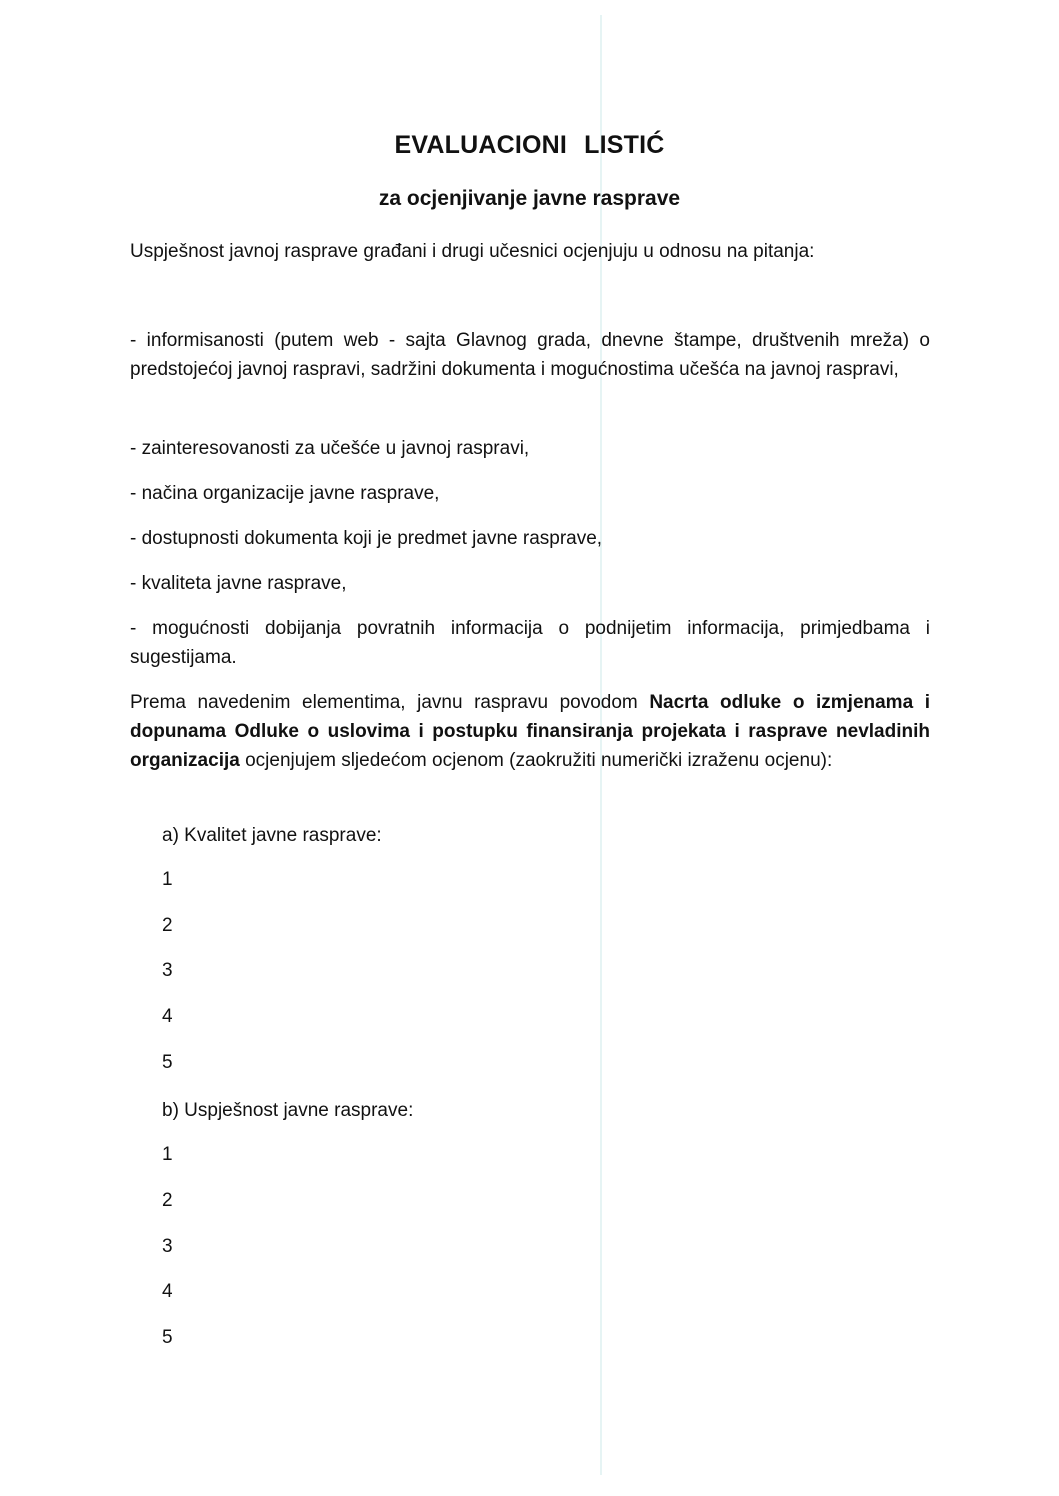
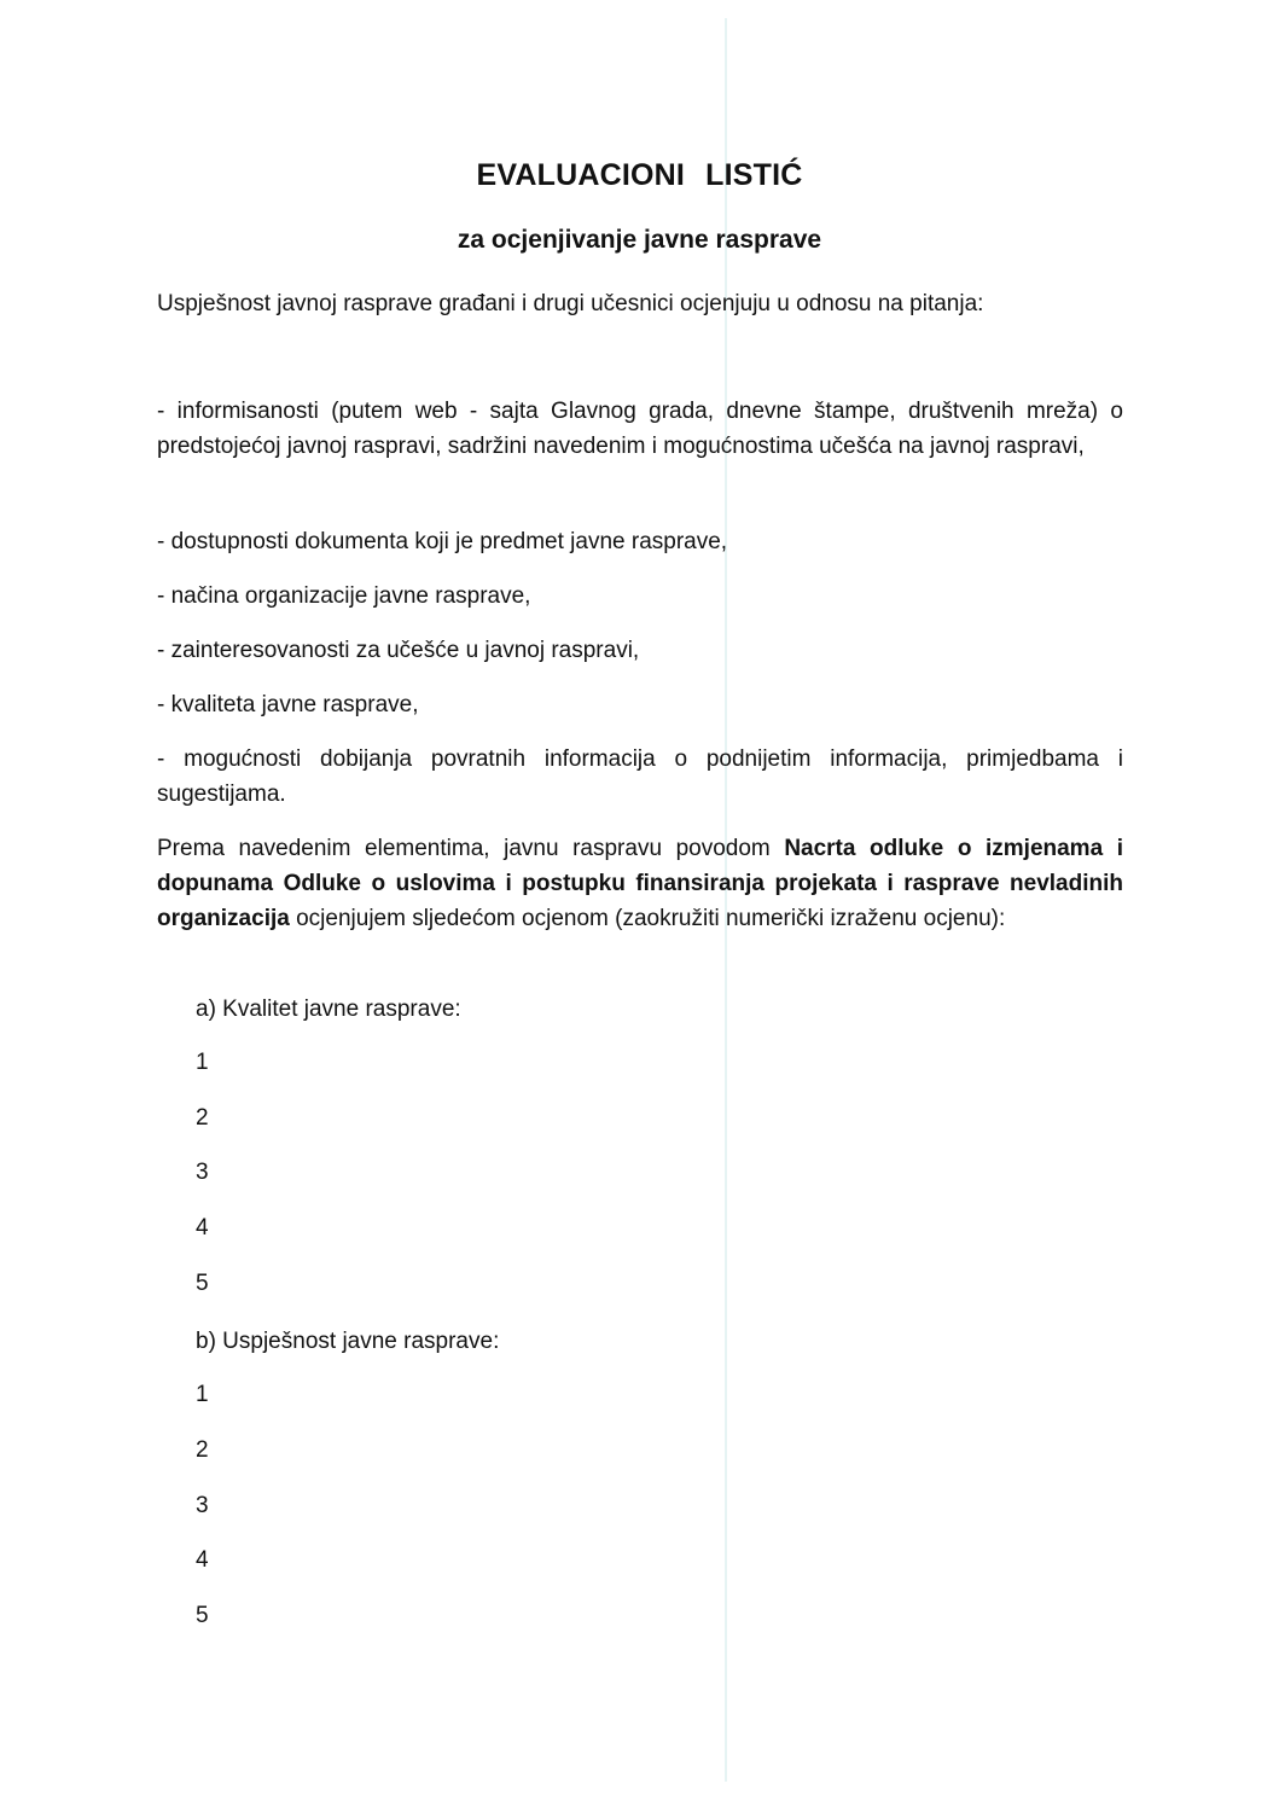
  EVALUACIONI LISTIĆ
  za ocjenjivanje javne rasprave
  Uspješnost javnoj rasprave građani i drugi učesnici ocjenjuju u odnosu na pitanja:
- - informisanosti (putem web - sajta Glavnog grada, dnevne štampe, društvenih mreža) o predstojećoj javnoj raspravi, sadržini dokumenta i mogućnostima učešća na javnoj raspravi,
+ - informisanosti (putem web - sajta Glavnog grada, dnevne štampe, društvenih mreža) o predstojećoj javnoj raspravi, sadržini navedenim i mogućnostima učešća na javnoj raspravi,
- - zainteresovanosti za učešće u javnoj raspravi,
+ - dostupnosti dokumenta koji je predmet javne rasprave,
  - načina organizacije javne rasprave,
- - dostupnosti dokumenta koji je predmet javne rasprave,
+ - zainteresovanosti za učešće u javnoj raspravi,
  - kvaliteta javne rasprave,
  - mogućnosti dobijanja povratnih informacija o podnijetim informacija, primjedbama i sugestijama.
  Prema navedenim elementima, javnu raspravu povodom Nacrta odluke o izmjenama i dopunama Odluke o uslovima i postupku finansiranja projekata i rasprave nevladinih organizacija ocjenjujem sljedećom ocjenom (zaokružiti numerički izraženu ocjenu):
  a) Kvalitet javne rasprave:
  1
  2
  3
  4
  5
  b) Uspješnost javne rasprave:
  1
  2
  3
  4
  5
